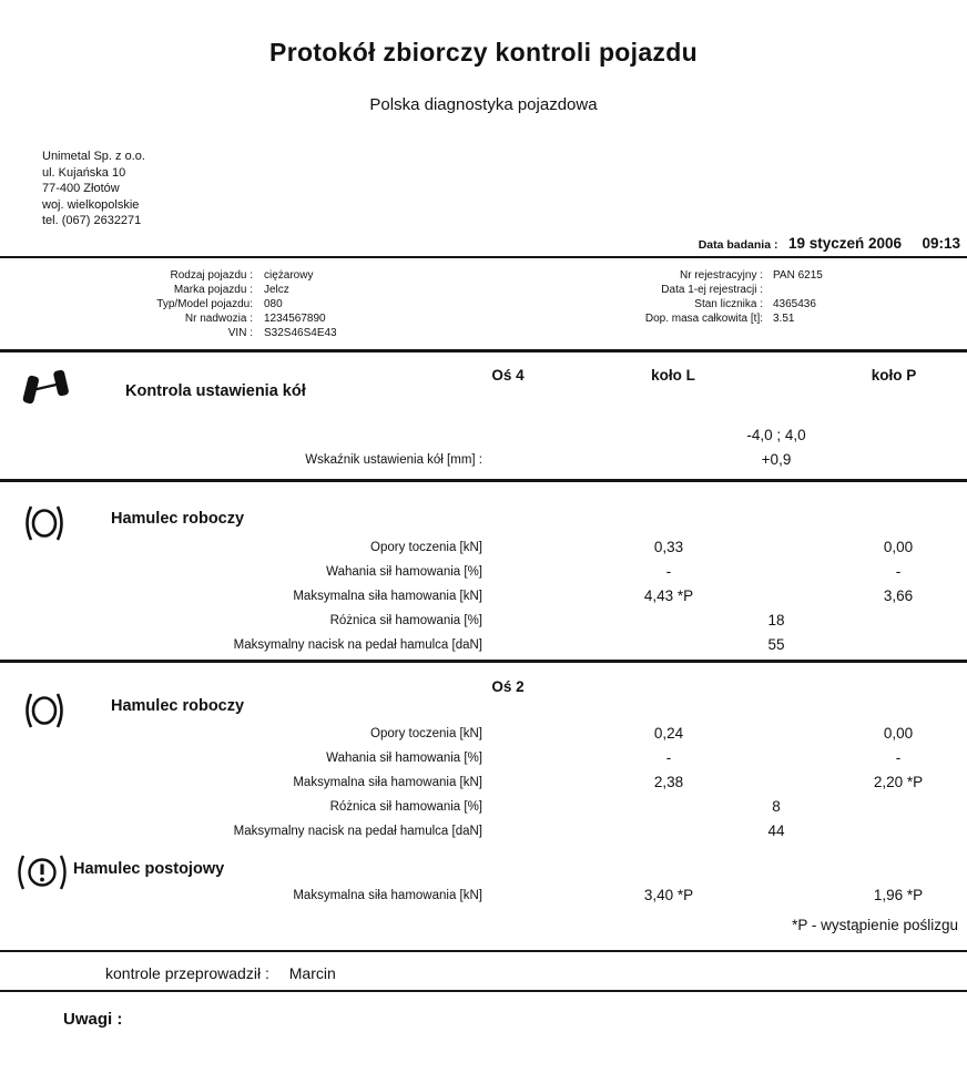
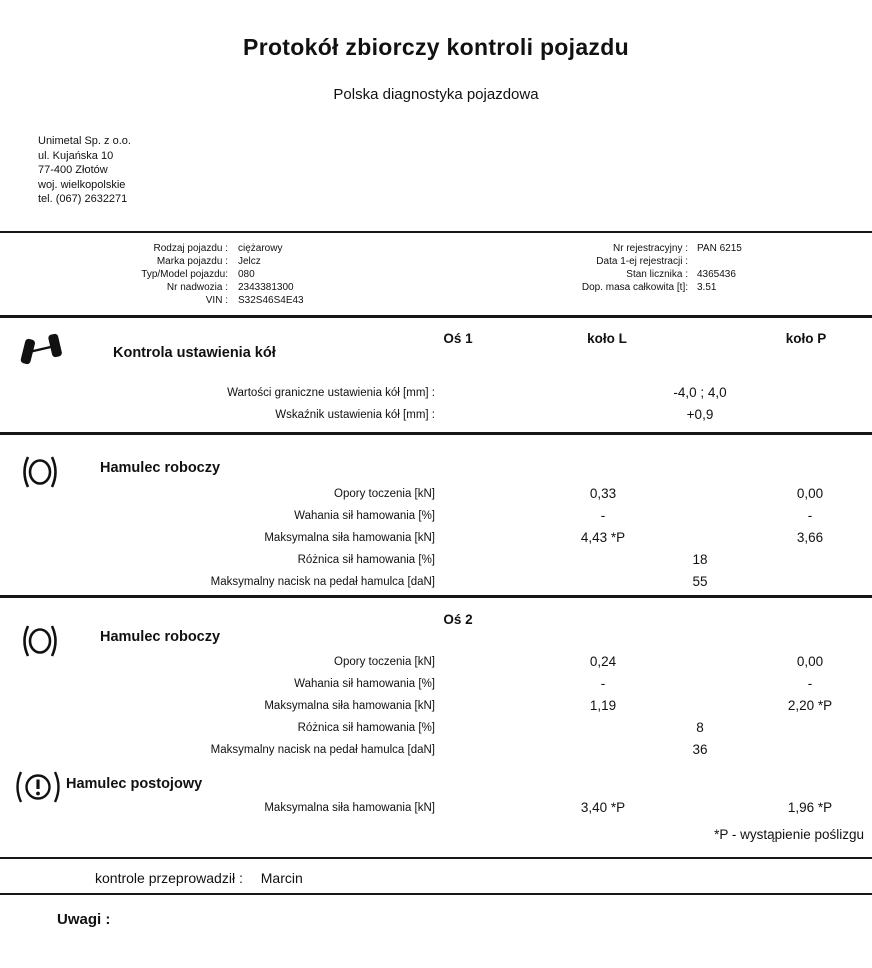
  Protokół zbiorczy kontroli pojazdu
  Polska diagnostyka pojazdowa
  Unimetal Sp. z o.o.
  ul. Kujańska 10
  77-400 Złotów
  woj. wielkopolskie
  tel. (067) 2632271
- Data badania : 19 styczeń 2006 09:13
  Rodzaj pojazdu :
  ciężarowy
  Marka pojazdu :
  Jelcz
  Typ/Model pojazdu:
  080
  Nr nadwozia :
- 1234567890
+ 2343381300
  VIN :
  S32S46S4E43
  Nr rejestracyjny :
  PAN 6215
  Data 1-ej rejestracji :
  Stan licznika :
  4365436
  Dop. masa całkowita [t]:
  3.51
- Oś 4
+ Oś 1
  koło L
  koło P
  Kontrola ustawienia kół
+ Wartości graniczne ustawienia kół [mm] :
  -4,0 ; 4,0
  Wskaźnik ustawienia kół [mm] :
  +0,9
  Hamulec roboczy
  Opory toczenia [kN]
  0,33
  0,00
  Wahania sił hamowania [%]
  -
  -
  Maksymalna siła hamowania [kN]
  4,43 *P
  3,66
  Różnica sił hamowania [%]
  18
  Maksymalny nacisk na pedał hamulca [daN]
  55
  Oś 2
  Hamulec roboczy
  Opory toczenia [kN]
  0,24
  0,00
  Wahania sił hamowania [%]
  -
  -
  Maksymalna siła hamowania [kN]
- 2,38
+ 1,19
  2,20 *P
  Różnica sił hamowania [%]
  8
  Maksymalny nacisk na pedał hamulca [daN]
- 44
+ 36
  Hamulec postojowy
  Maksymalna siła hamowania [kN]
  3,40 *P
  1,96 *P
  *P - wystąpienie poślizgu
  kontrole przeprowadził : Marcin
  Uwagi :
